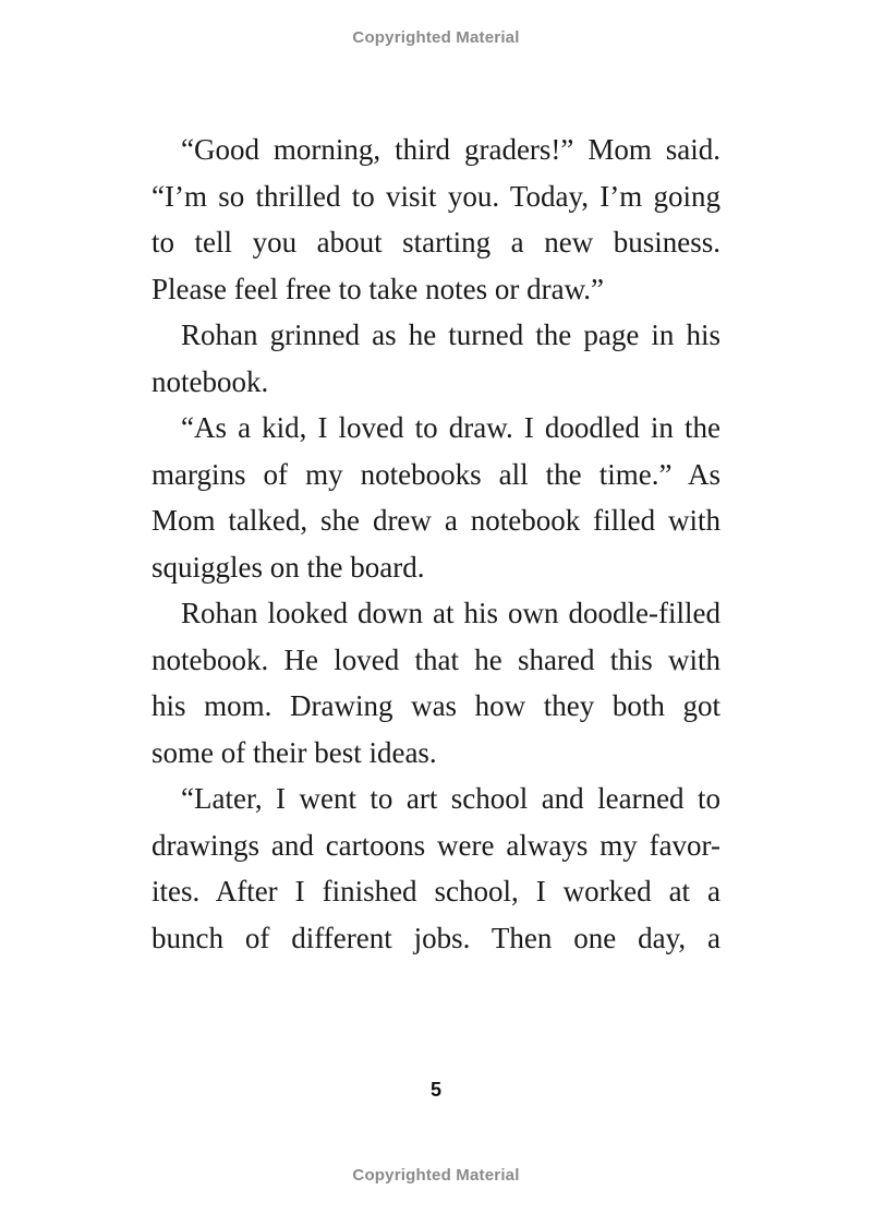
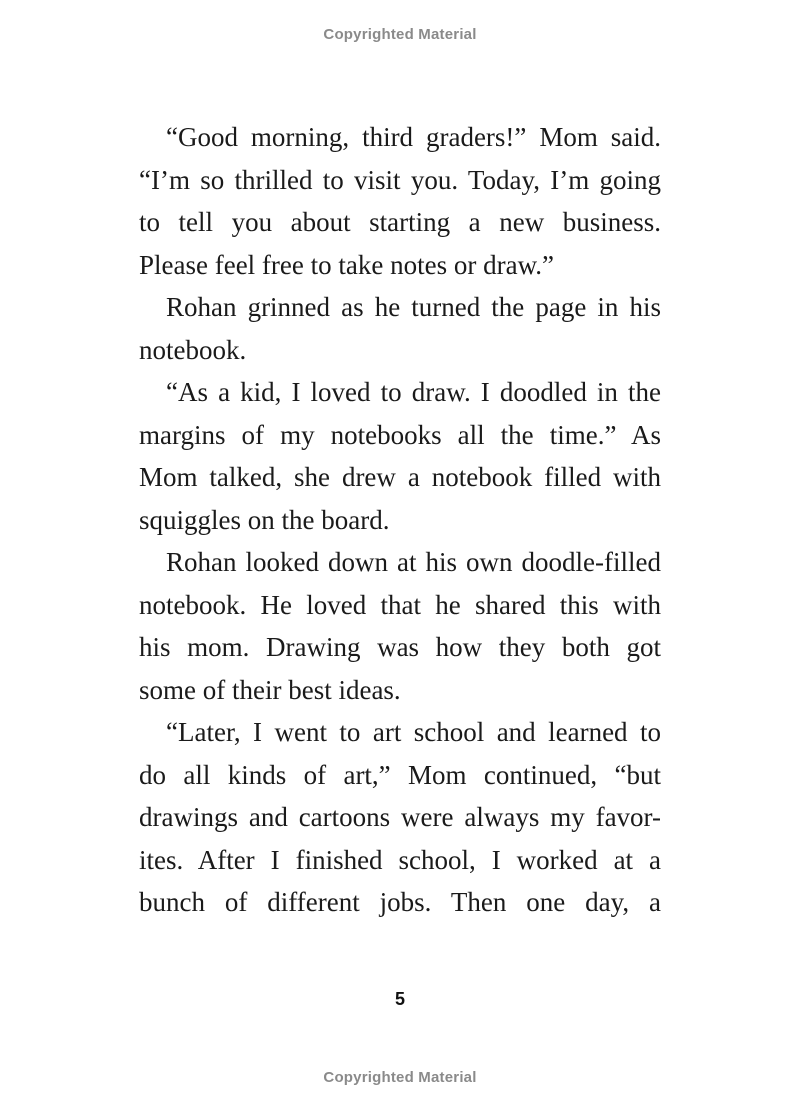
  Copyrighted Material
  “Good morning, third graders!” Mom said.
  “I’m so thrilled to visit you. Today, I’m going
  to tell you about starting a new business.
  Please feel free to take notes or draw.”
  Rohan grinned as he turned the page in his
  notebook.
  “As a kid, I loved to draw. I doodled in the
  margins of my notebooks all the time.” As
  Mom talked, she drew a notebook filled with
  squiggles on the board.
  Rohan looked down at his own doodle-filled
  notebook. He loved that he shared this with
  his mom. Drawing was how they both got
  some of their best ideas.
  “Later, I went to art school and learned to
+ do all kinds of art,” Mom continued, “but
  drawings and cartoons were always my favor-
  ites. After I finished school, I worked at a
  bunch of different jobs. Then one day, a
  5
  Copyrighted Material
